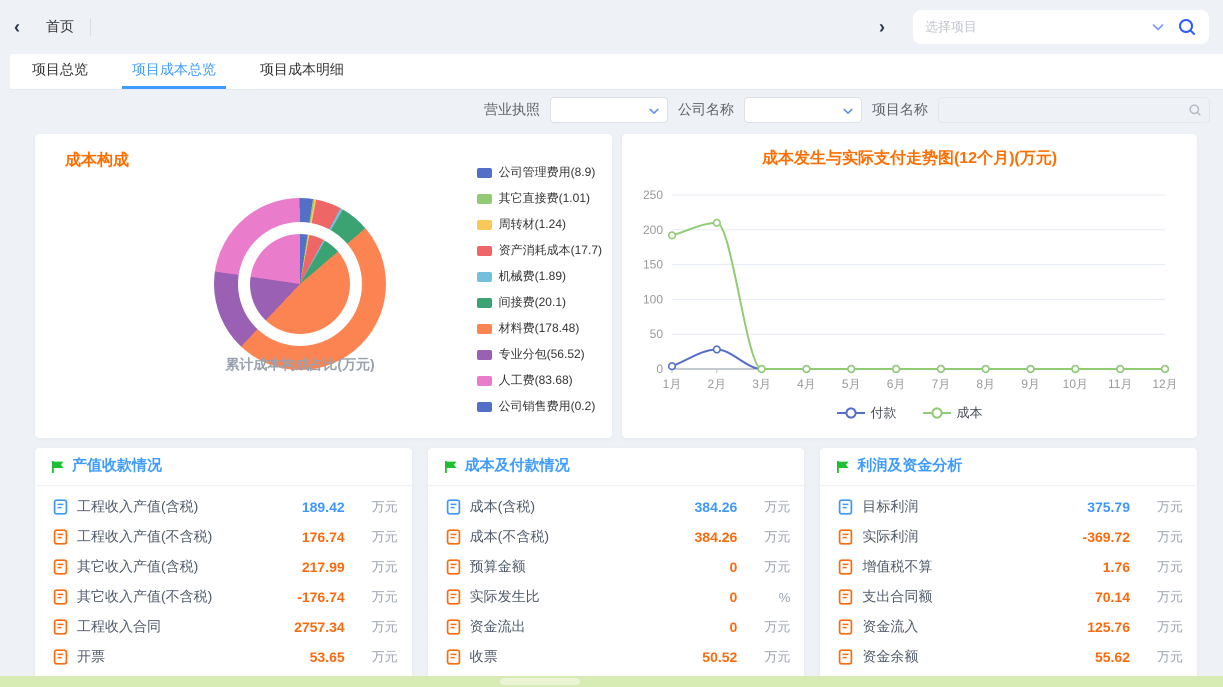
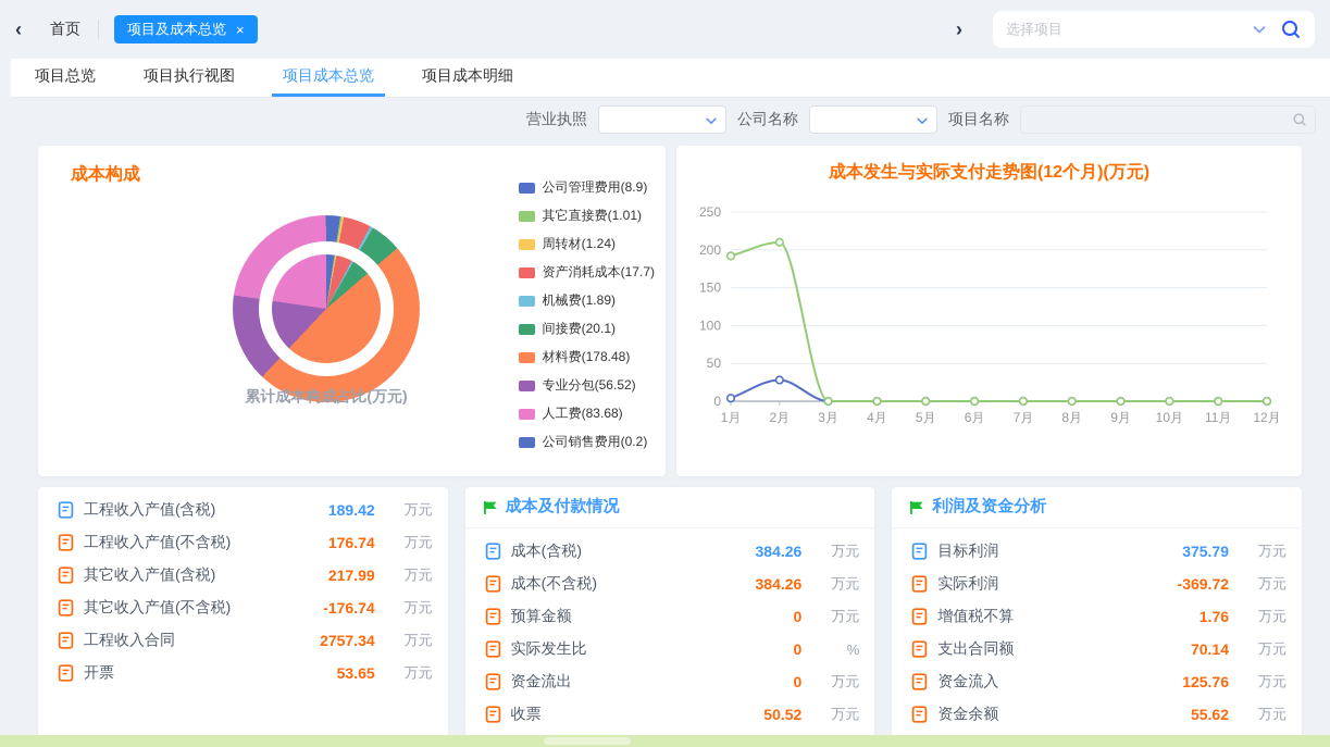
  ‹
  首页
+ 项目及成本总览
+ ×
  ›
  选择项目
  项目总览
+ 项目执行视图
  项目成本总览
  项目成本明细
  营业执照
  公司名称
  项目名称
  成本构成
  公司管理费用(8.9)
  其它直接费(1.01)
  周转材(1.24)
  资产消耗成本(17.7)
  机械费(1.89)
  间接费(20.1)
  材料费(178.48)
  专业分包(56.52)
  人工费(83.68)
  公司销售费用(0.2)
  累计成本构成占比(万元)
  成本发生与实际支付走势图(12个月)(万元)
  0
  50
  100
  150
  200
  250
  1月
  2月
  3月
  4月
  5月
  6月
  7月
  8月
  9月
  10月
  11月
  12月
- 付款
- 成本
- 产值收款情况
  工程收入产值(含税)
  189.42
  万元
  工程收入产值(不含税)
  176.74
  万元
  其它收入产值(含税)
  217.99
  万元
  其它收入产值(不含税)
  -176.74
  万元
  工程收入合同
  2757.34
  万元
  开票
  53.65
  万元
  成本及付款情况
  成本(含税)
  384.26
  万元
  成本(不含税)
  384.26
  万元
  预算金额
  0
  万元
  实际发生比
  0
  %
  资金流出
  0
  万元
  收票
  50.52
  万元
  利润及资金分析
  目标利润
  375.79
  万元
  实际利润
  -369.72
  万元
  增值税不算
  1.76
  万元
  支出合同额
  70.14
  万元
  资金流入
  125.76
  万元
  资金余额
  55.62
  万元
